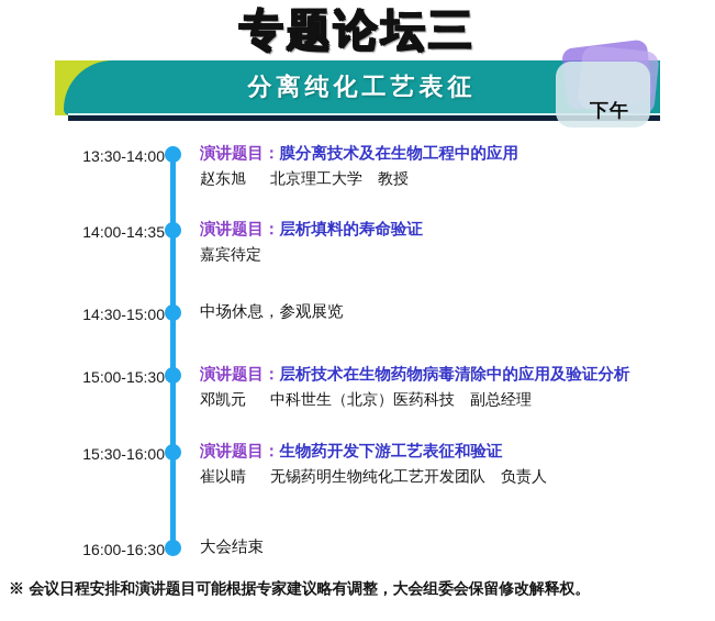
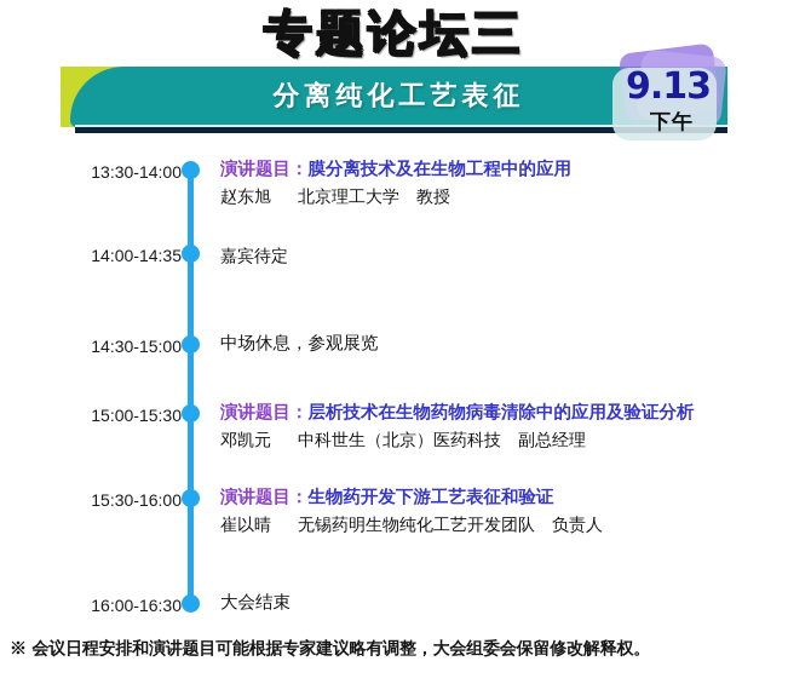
  专题论坛三
  分离纯化工艺表征
+ 9.13
  下午
  13:30-14:00
  演讲题目：膜分离技术及在生物工程中的应用
  赵东旭 北京理工大学 教授
  14:00-14:35
- 演讲题目：层析填料的寿命验证
  嘉宾待定
  14:30-15:00
  中场休息，参观展览
  15:00-15:30
  演讲题目：层析技术在生物药物病毒清除中的应用及验证分析
  邓凯元 中科世生（北京）医药科技 副总经理
  15:30-16:00
  演讲题目：生物药开发下游工艺表征和验证
  崔以晴 无锡药明生物纯化工艺开发团队 负责人
  16:00-16:30
  大会结束
  ※ 会议日程安排和演讲题目可能根据专家建议略有调整，大会组委会保留修改解释权。
